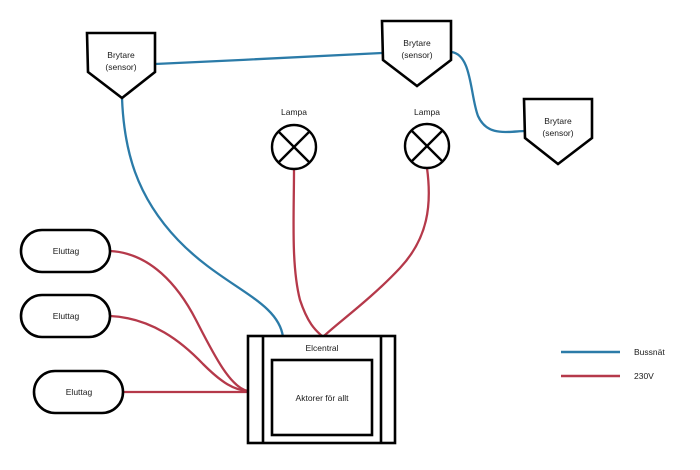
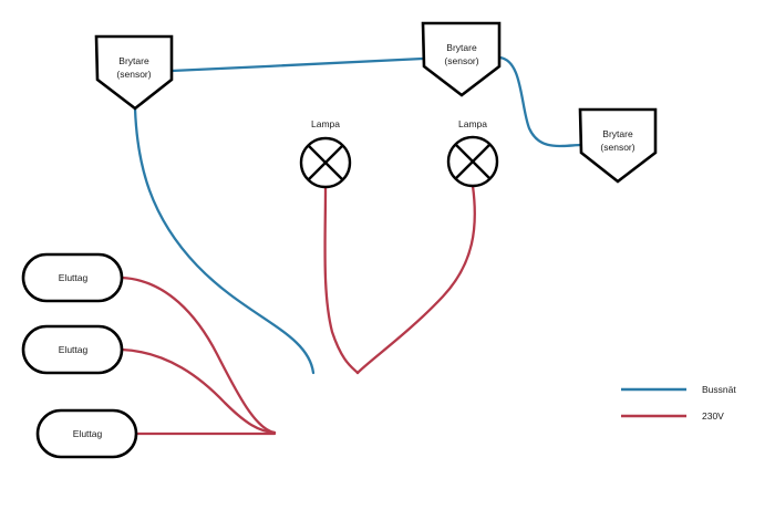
  Brytare
  (sensor)
  Brytare
  (sensor)
  Brytare
  (sensor)
  Lampa
  Lampa
  Eluttag
  Eluttag
  Eluttag
- Elcentral
- Aktorer för allt
  Bussnät
  230V
